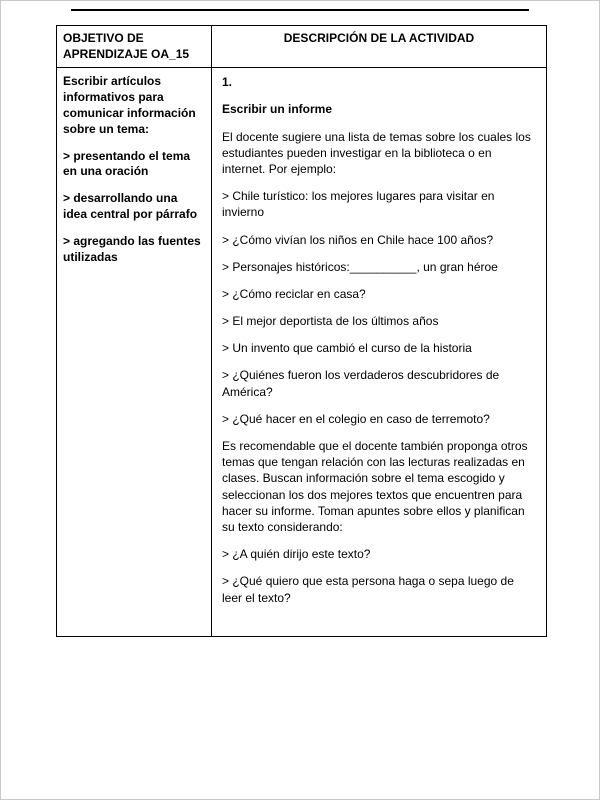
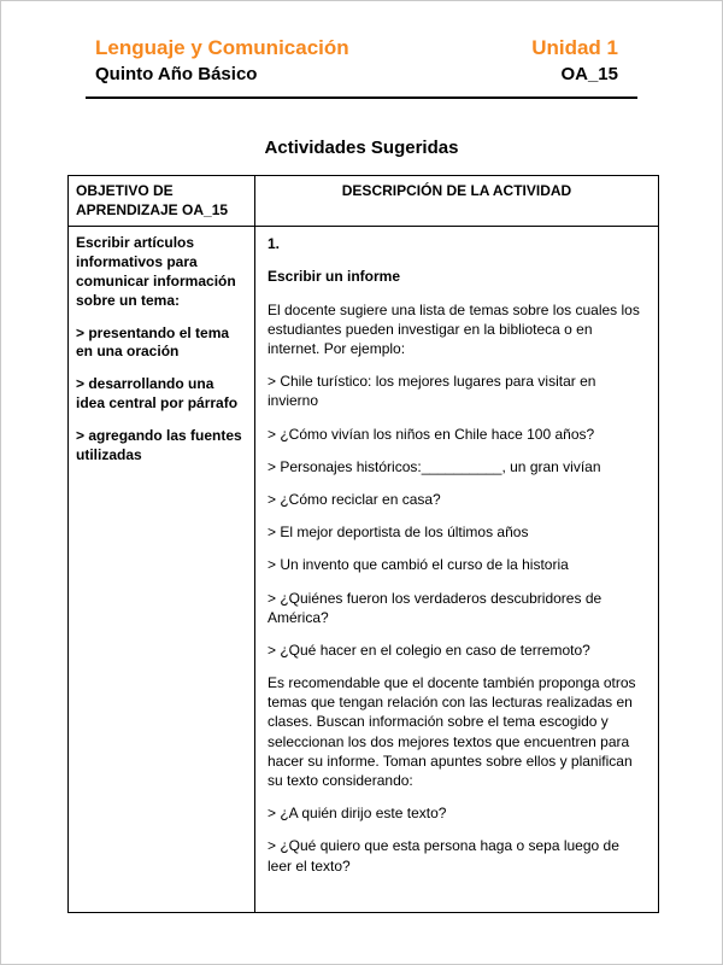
+ Lenguaje y Comunicación
+ Quinto Año Básico
+ Unidad 1
+ OA_15
+ Actividades Sugeridas
  OBJETIVO DE APRENDIZAJE OA_15	DESCRIPCIÓN DE LA ACTIVIDAD
- Escribir artículos informativos para comunicar información sobre un tema: > presentando el tema en una oración > desarrollando una idea central por párrafo > agregando las fuentes utilizadas	1. Escribir un informe El docente sugiere una lista de temas sobre los cuales los estudiantes pueden investigar en la biblioteca o en internet. Por ejemplo: > Chile turístico: los mejores lugares para visitar en invierno > ¿Cómo vivían los niños en Chile hace 100 años? > Personajes históricos:__________, un gran héroe > ¿Cómo reciclar en casa? > El mejor deportista de los últimos años > Un invento que cambió el curso de la historia > ¿Quiénes fueron los verdaderos descubridores de América? > ¿Qué hacer en el colegio en caso de terremoto? Es recomendable que el docente también proponga otros temas que tengan relación con las lecturas realizadas en clases. Buscan información sobre el tema escogido y seleccionan los dos mejores textos que encuentren para hacer su informe. Toman apuntes sobre ellos y planifican su texto considerando: > ¿A quién dirijo este texto? > ¿Qué quiero que esta persona haga o sepa luego de leer el texto?
+ Escribir artículos informativos para comunicar información sobre un tema: > presentando el tema en una oración > desarrollando una idea central por párrafo > agregando las fuentes utilizadas	1. Escribir un informe El docente sugiere una lista de temas sobre los cuales los estudiantes pueden investigar en la biblioteca o en internet. Por ejemplo: > Chile turístico: los mejores lugares para visitar en invierno > ¿Cómo vivían los niños en Chile hace 100 años? > Personajes históricos:__________, un gran vivían > ¿Cómo reciclar en casa? > El mejor deportista de los últimos años > Un invento que cambió el curso de la historia > ¿Quiénes fueron los verdaderos descubridores de América? > ¿Qué hacer en el colegio en caso de terremoto? Es recomendable que el docente también proponga otros temas que tengan relación con las lecturas realizadas en clases. Buscan información sobre el tema escogido y seleccionan los dos mejores textos que encuentren para hacer su informe. Toman apuntes sobre ellos y planifican su texto considerando: > ¿A quién dirijo este texto? > ¿Qué quiero que esta persona haga o sepa luego de leer el texto?
